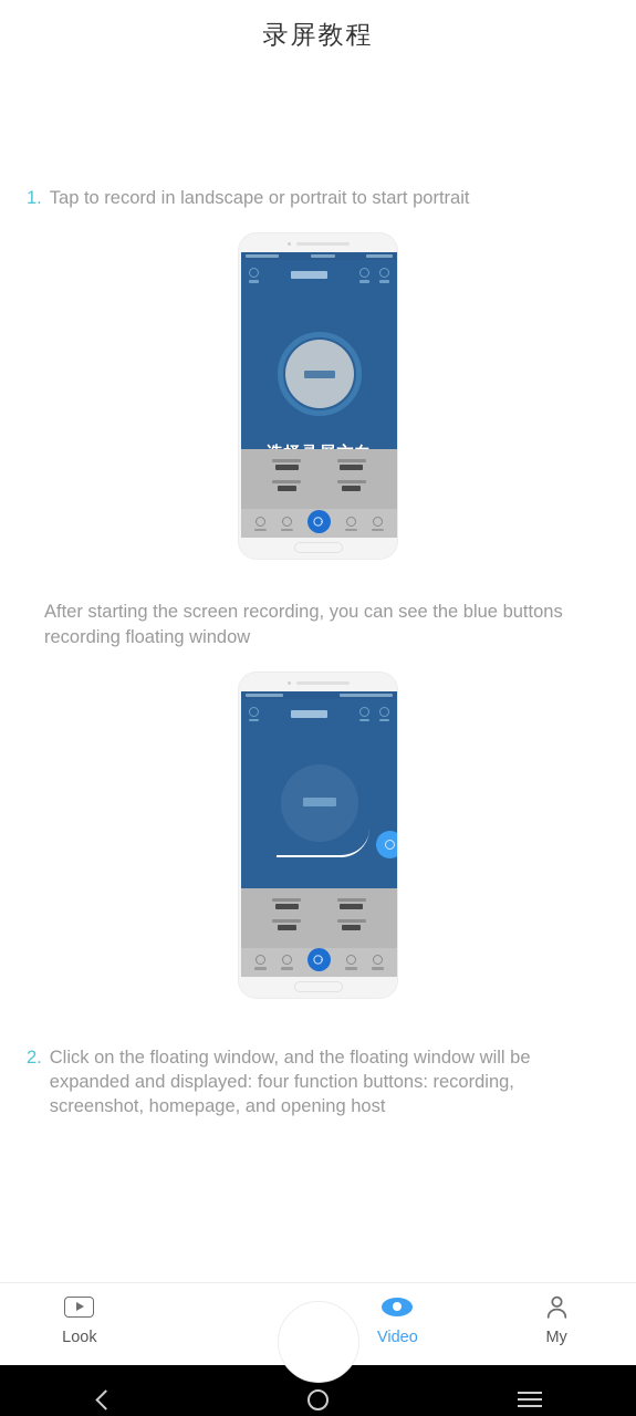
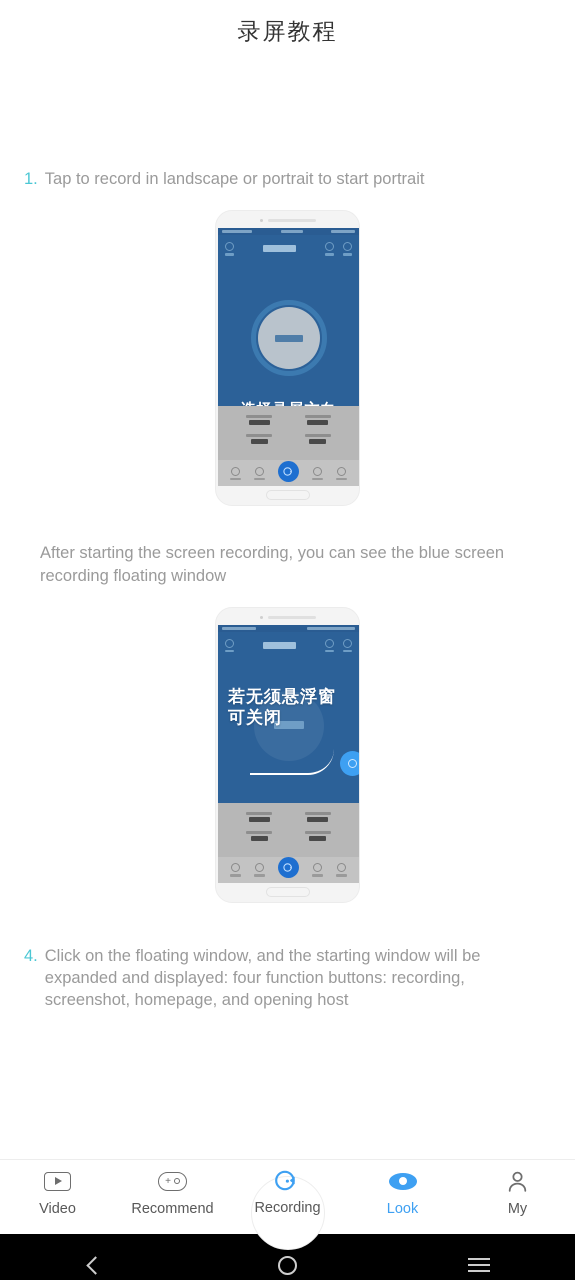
  录屏教程
  1.
  Tap to record in landscape or portrait to start portrait
- After starting the screen recording, you can see the blue buttons recording floating window
+ After starting the screen recording, you can see the blue screen recording floating window
+ 若无须悬浮窗
+ 可关闭
- 2.
+ 4.
- Click on the floating window, and the floating window will be expanded and displayed: four function buttons: recording, screenshot, homepage, and opening host
+ Click on the floating window, and the starting window will be expanded and displayed: four function buttons: recording, screenshot, homepage, and opening host
- Look
+ Video
+ +
+ Recommend
- Video
+ Look
  My
+ Recording
